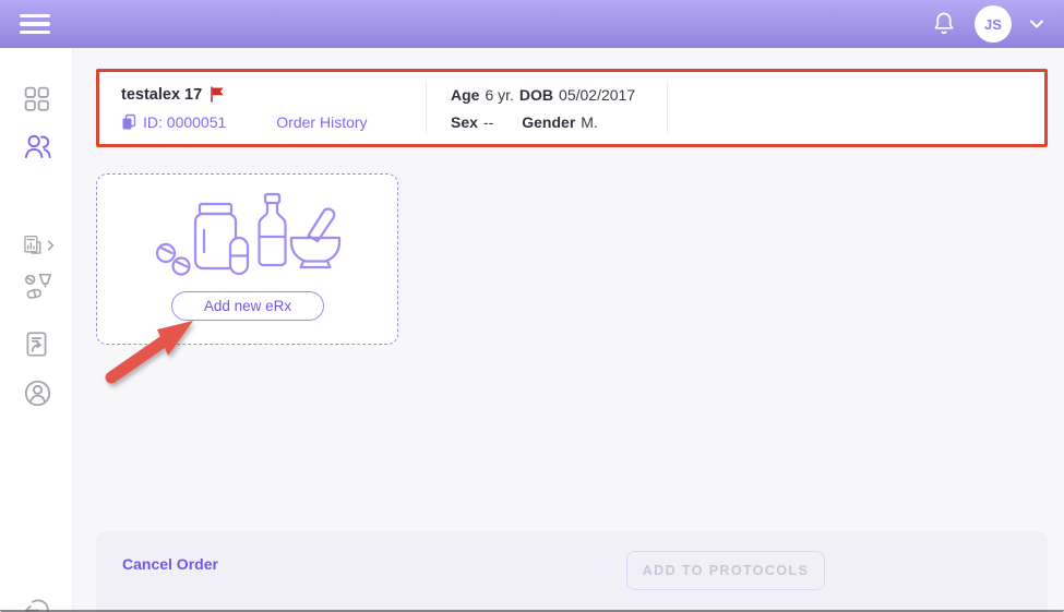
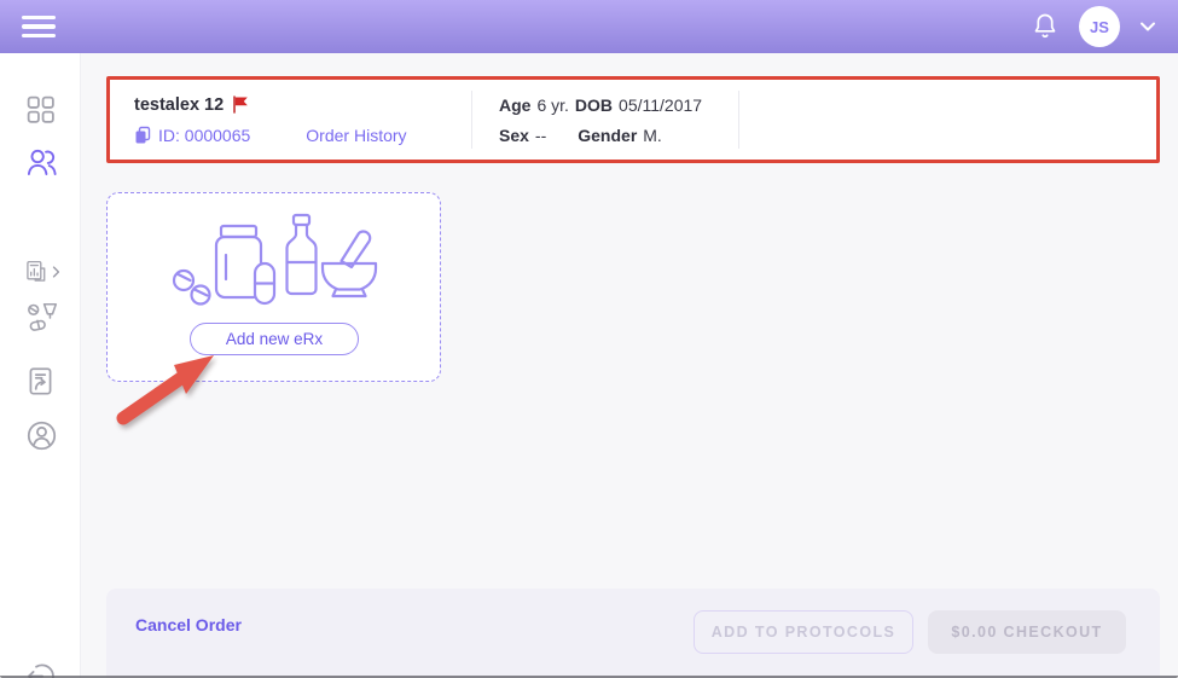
  JS
- testalex 17
+ testalex 12
- ID: 0000051
+ ID: 0000065
  Order History
  Age
  6 yr.
  DOB
- 05/02/2017
+ 05/11/2017
  Sex
  --
  Gender
  M.
  Add new eRx
  Cancel Order
  ADD TO PROTOCOLS
+ $0.00 CHECKOUT
